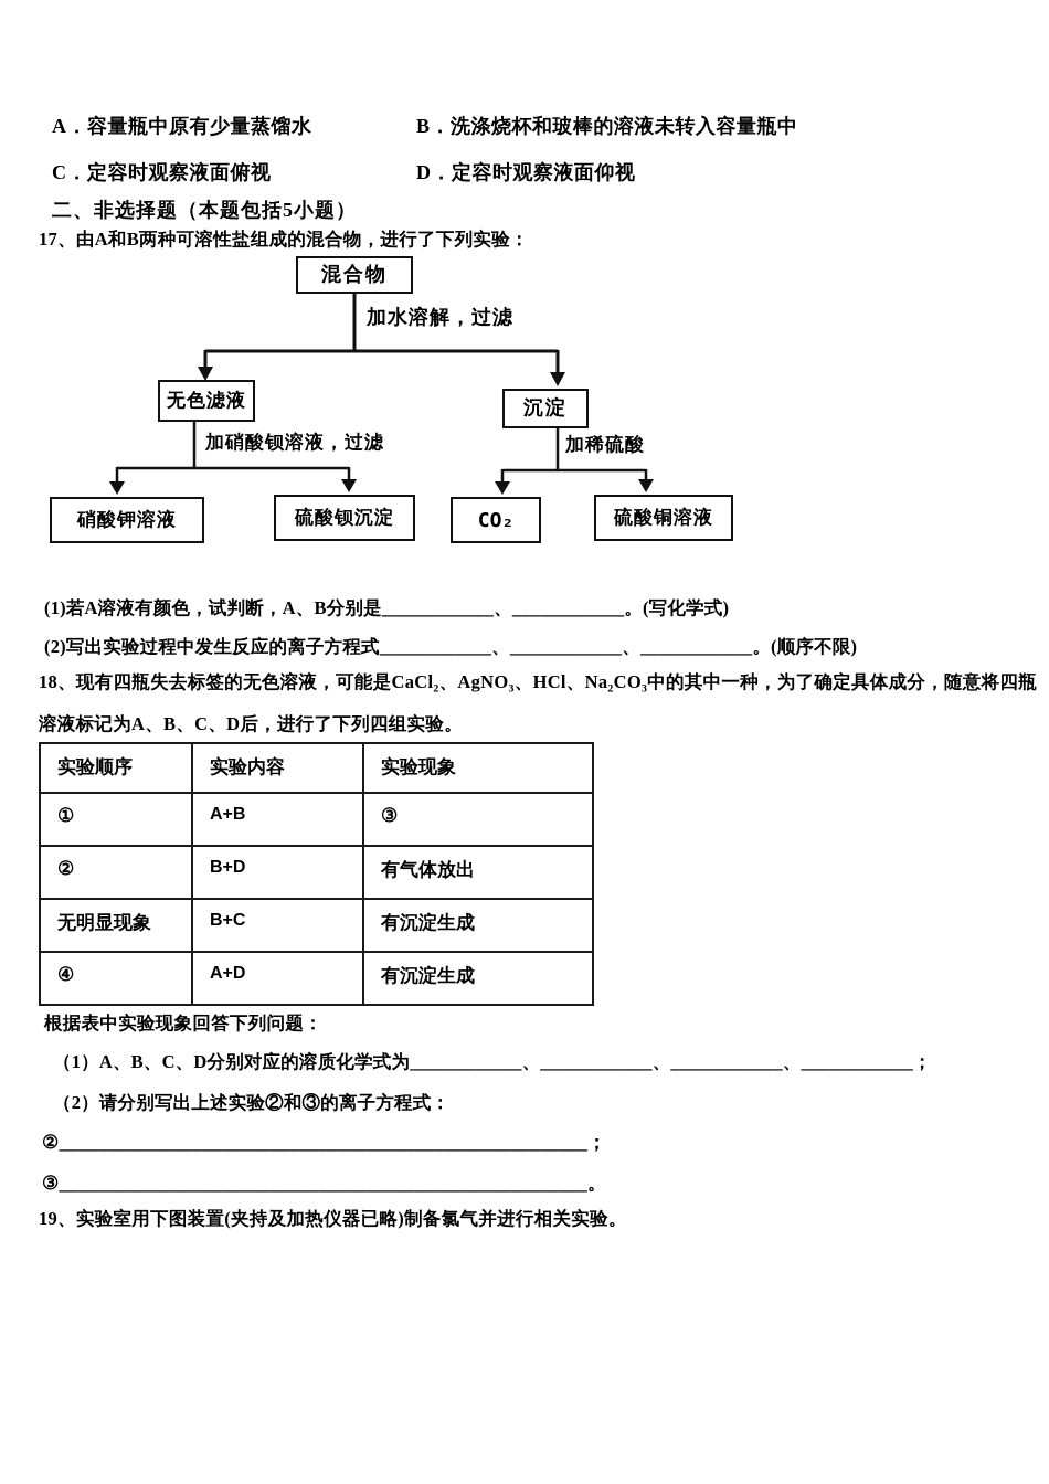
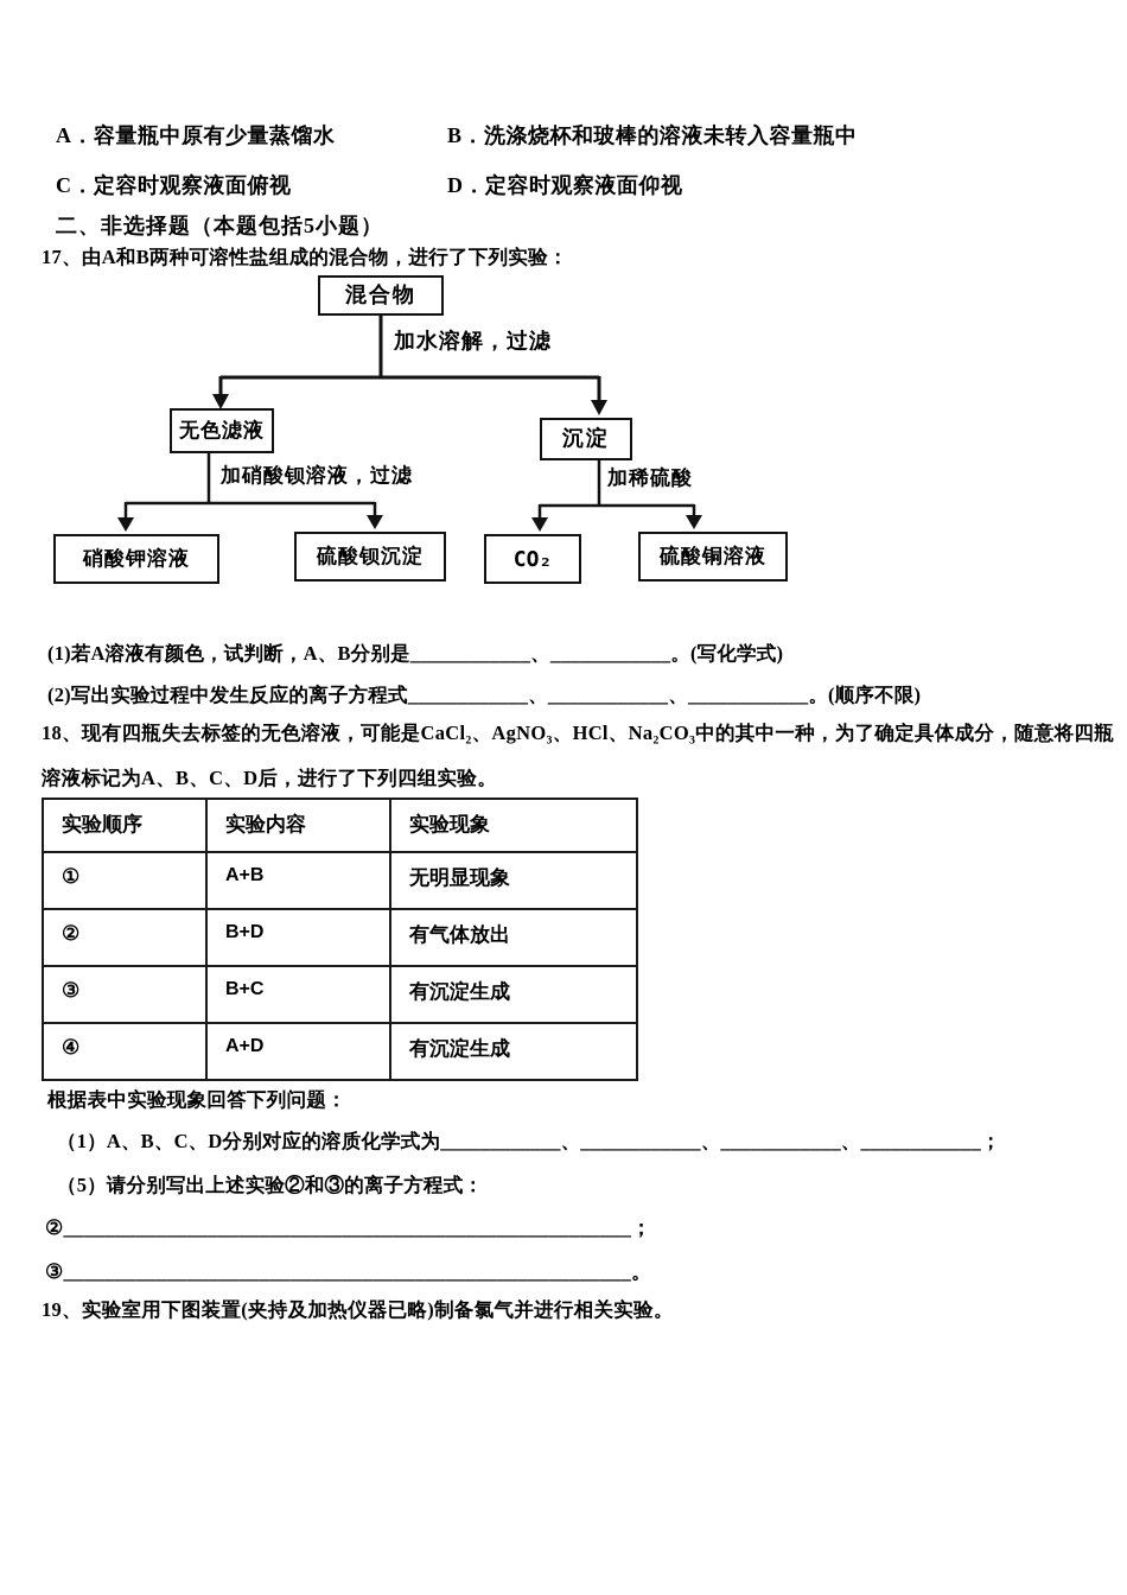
  A．容量瓶中原有少量蒸馏水
  B．洗涤烧杯和玻棒的溶液未转入容量瓶中
  C．定容时观察液面俯视
  D．定容时观察液面仰视
  二、非选择题（本题包括5小题）
  17、由A和B两种可溶性盐组成的混合物，进行了下列实验：
  混合物
  加水溶解，过滤
  无色滤液
  沉淀
  加硝酸钡溶液，过滤
  加稀硫酸
  硝酸钾溶液
  硫酸钡沉淀
  CO₂
  硫酸铜溶液
  (1)若A溶液有颜色，试判断，A、B分别是____________、____________。(写化学式)
  (2)写出实验过程中发生反应的离子方程式____________、____________、____________。(顺序不限)
  18、现有四瓶失去标签的无色溶液，可能是CaCl₂、AgNO₃、HCl、Na₂CO₃中的其中一种，为了确定具体成分，随意将四瓶
  溶液标记为A、B、C、D后，进行了下列四组实验。
  实验顺序	实验内容	实验现象
- ①	A+B	③
+ ①	A+B	无明显现象
  ②	B+D	有气体放出
- 无明显现象	B+C	有沉淀生成
+ ③	B+C	有沉淀生成
  ④	A+D	有沉淀生成
  根据表中实验现象回答下列问题：
  （1）A、B、C、D分别对应的溶质化学式为____________、____________、____________、____________；
- （2）请分别写出上述实验②和③的离子方程式：
+ （5）请分别写出上述实验②和③的离子方程式：
  ②_______________________________________________________；
  ③_______________________________________________________。
  19、实验室用下图装置(夹持及加热仪器已略)制备氯气并进行相关实验。
